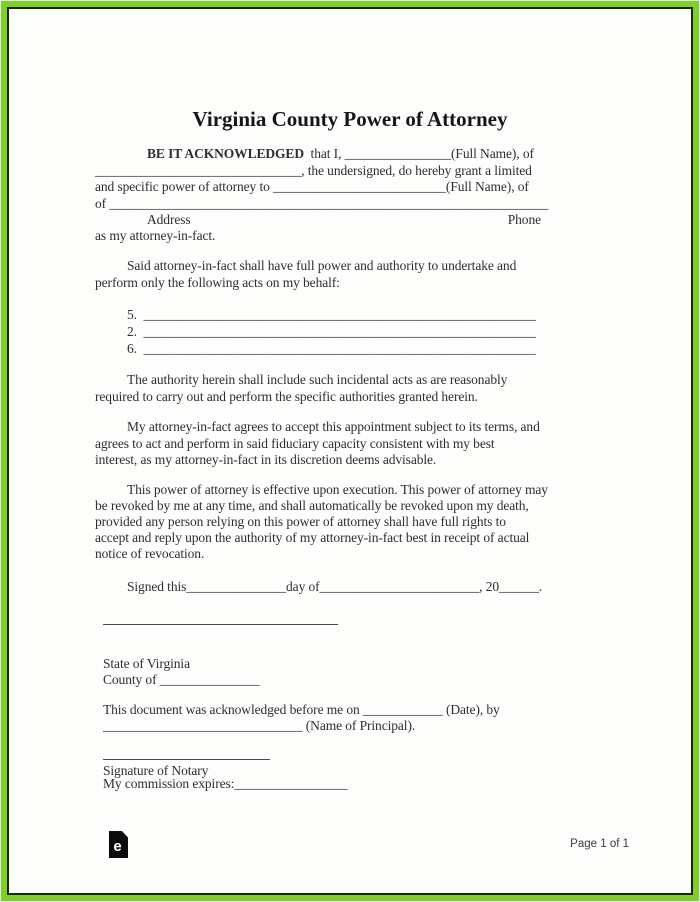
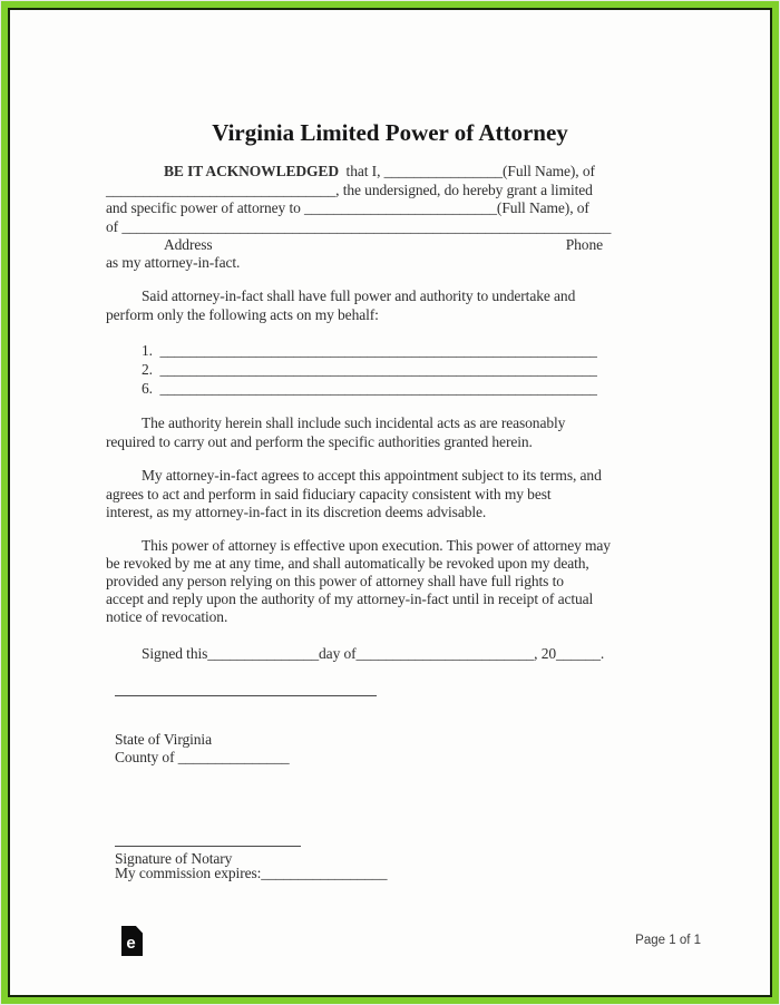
- Virginia County Power of Attorney
+ Virginia Limited Power of Attorney
  BE IT ACKNOWLEDGED that I, ________________(Full Name), of
  _______________________________, the undersigned, do hereby grant a limited
  and specific power of attorney to __________________________(Full Name), of
  of __________________________________________________________________
  Address
  Phone
  as my attorney-in-fact.
  Said attorney-in-fact shall have full power and authority to undertake and
  perform only the following acts on my behalf:
- 5. ___________________________________________________________
+ 1. ___________________________________________________________
  2. ___________________________________________________________
  6. ___________________________________________________________
  The authority herein shall include such incidental acts as are reasonably
  required to carry out and perform the specific authorities granted herein.
  My attorney-in-fact agrees to accept this appointment subject to its terms, and
  agrees to act and perform in said fiduciary capacity consistent with my best
  interest, as my attorney-in-fact in its discretion deems advisable.
  This power of attorney is effective upon execution. This power of attorney may
  be revoked by me at any time, and shall automatically be revoked upon my death,
  provided any person relying on this power of attorney shall have full rights to
- accept and reply upon the authority of my attorney-in-fact best in receipt of actual
+ accept and reply upon the authority of my attorney-in-fact until in receipt of actual
  notice of revocation.
  Signed this_______________day of________________________, 20______.
  State of Virginia
  County of _______________
- This document was acknowledged before me on ____________ (Date), by
- ______________________________ (Name of Principal).
  Signature of Notary
  My commission expires:_________________
  e
  Page 1 of 1
